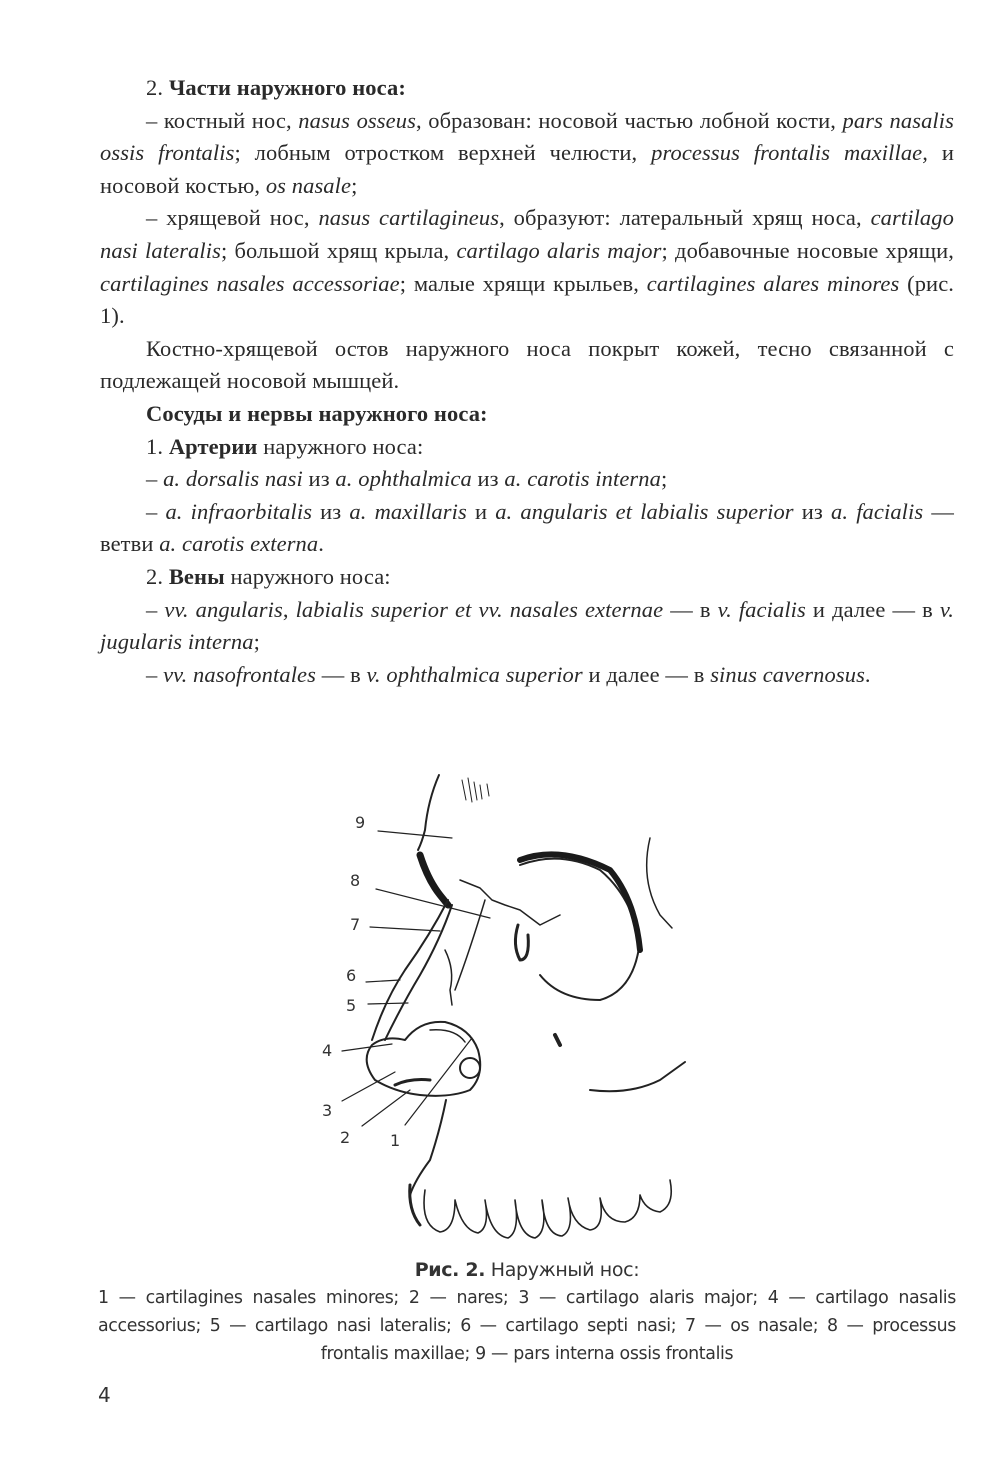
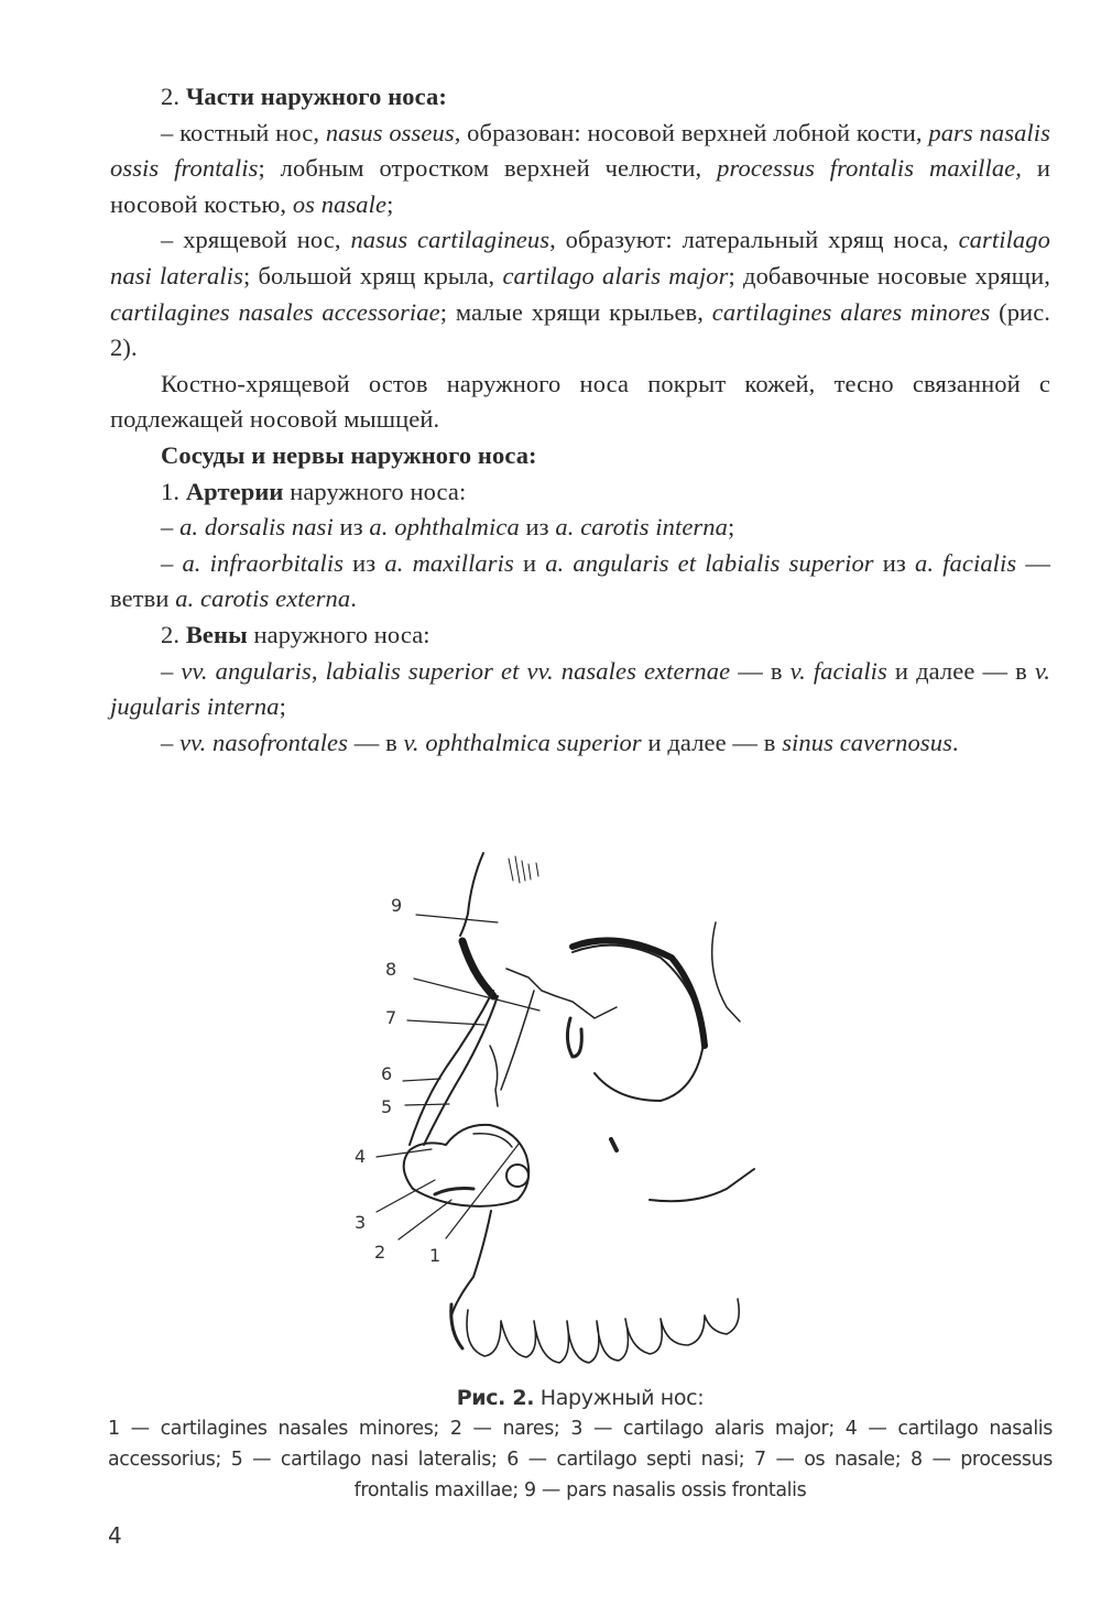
  2. Части наружного носа:
- – костный нос, nasus osseus, образован: носовой частью лобной кости, pars nasalis ossis frontalis; лобным отростком верхней челюсти, processus frontalis maxillae, и носовой костью, os nasale;
+ – костный нос, nasus osseus, образован: носовой верхней лобной кости, pars nasalis ossis frontalis; лобным отростком верхней челюсти, processus frontalis maxillae, и носовой костью, os nasale;
- – хрящевой нос, nasus cartilagineus, образуют: латеральный хрящ носа, cartilago nasi lateralis; большой хрящ крыла, cartilago alaris major; добавочные носовые хрящи, cartilagines nasales accessoriae; малые хрящи крыльев, cartilagines alares minores (рис. 1).
+ – хрящевой нос, nasus cartilagineus, образуют: латеральный хрящ носа, cartilago nasi lateralis; большой хрящ крыла, cartilago alaris major; добавочные носовые хрящи, cartilagines nasales accessoriae; малые хрящи крыльев, cartilagines alares minores (рис. 2).
  Костно-хрящевой остов наружного носа покрыт кожей, тесно связанной с подлежащей носовой мышцей.
  Сосуды и нервы наружного носа:
  1. Артерии наружного носа:
  – a. dorsalis nasi из a. ophthalmica из a. carotis interna;
  – a. infraorbitalis из a. maxillaris и a. angularis et labialis superior из a. facialis — ветви a. carotis externa.
  2. Вены наружного носа:
  – vv. angularis, labialis superior et vv. nasales externae — в v. facialis и далее — в v. jugularis interna;
  – vv. nasofrontales — в v. ophthalmica superior и далее — в sinus cavernosus.
  9
  8
  7
  6
  5
  4
  3
  2
  1
  Рис. 2. Наружный нос:
- 1 — cartilagines nasales minores; 2 — nares; 3 — cartilago alaris major; 4 — cartilago nasalis accessorius; 5 — cartilago nasi lateralis; 6 — cartilago septi nasi; 7 — os nasale; 8 — processus frontalis maxillae; 9 — pars interna ossis frontalis
+ 1 — cartilagines nasales minores; 2 — nares; 3 — cartilago alaris major; 4 — cartilago nasalis accessorius; 5 — cartilago nasi lateralis; 6 — cartilago septi nasi; 7 — os nasale; 8 — processus frontalis maxillae; 9 — pars nasalis ossis frontalis
  4
